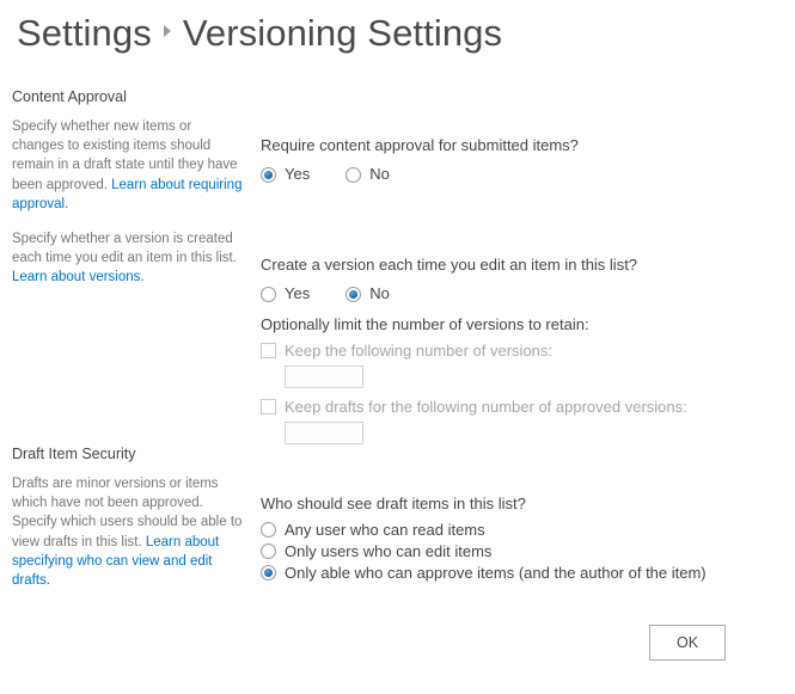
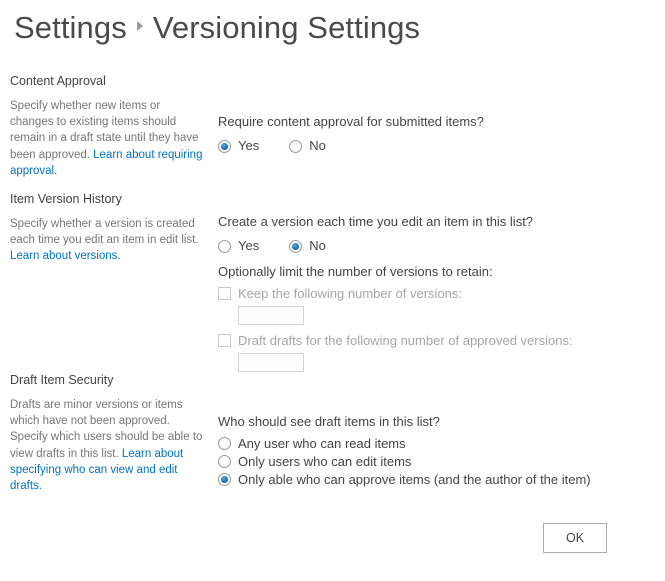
  Settings
  Versioning Settings
  Content Approval
  Specify whether new items or changes to existing items should remain in a draft state until they have been approved. Learn about requiring approval.
  Require content approval for submitted items?
  Yes
  No
+ Item Version History
- Specify whether a version is created each time you edit an item in this list. Learn about versions.
+ Specify whether a version is created each time you edit an item in edit list. Learn about versions.
  Create a version each time you edit an item in this list?
  Yes
  No
  Optionally limit the number of versions to retain:
  Keep the following number of versions:
- Keep drafts for the following number of approved versions:
+ Draft drafts for the following number of approved versions:
  Draft Item Security
  Drafts are minor versions or items which have not been approved. Specify which users should be able to view drafts in this list. Learn about specifying who can view and edit drafts.
  Who should see draft items in this list?
  Any user who can read items
  Only users who can edit items
  Only able who can approve items (and the author of the item)
  OK
